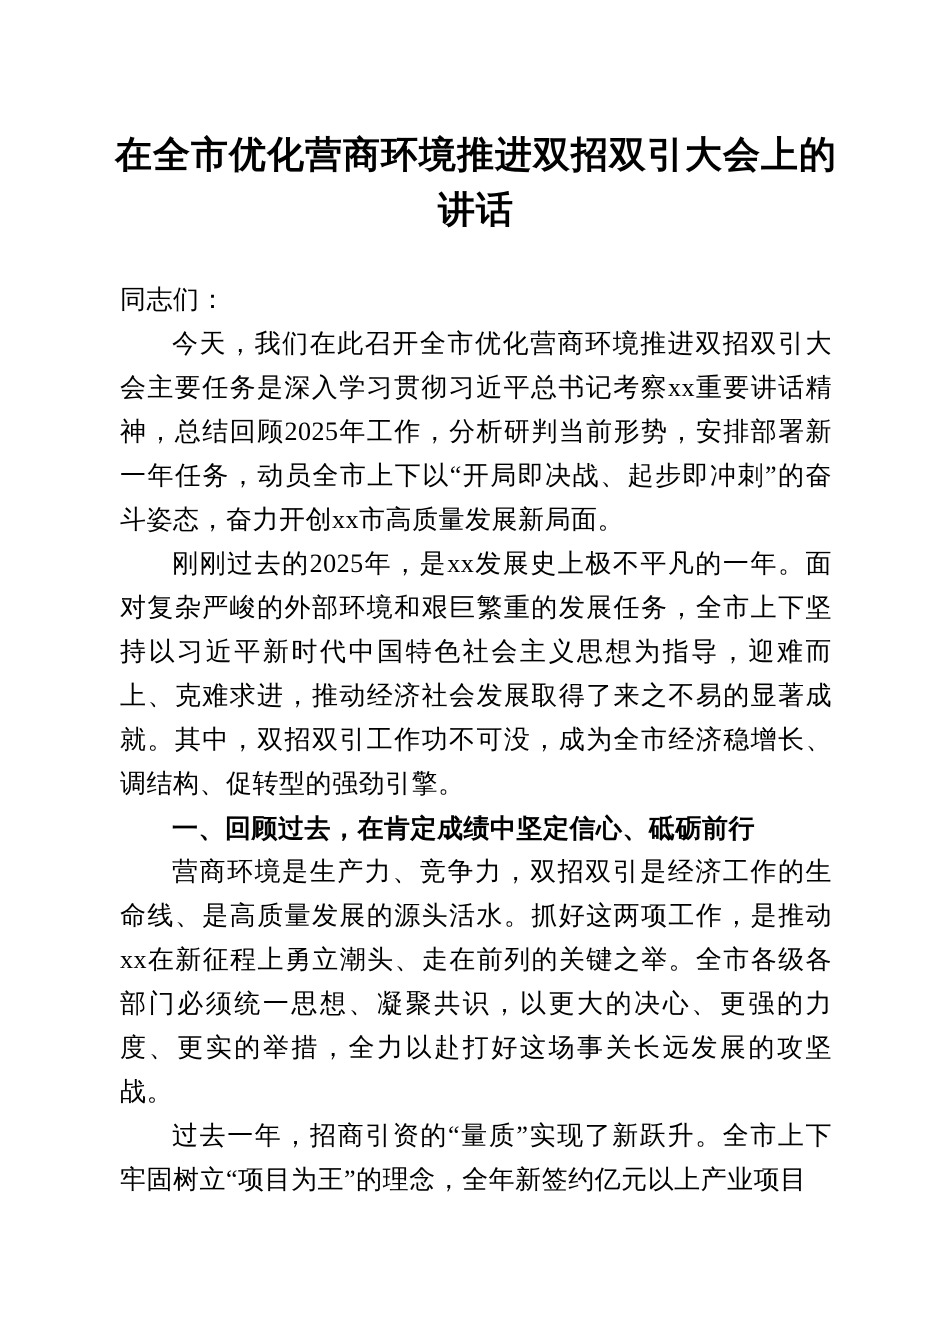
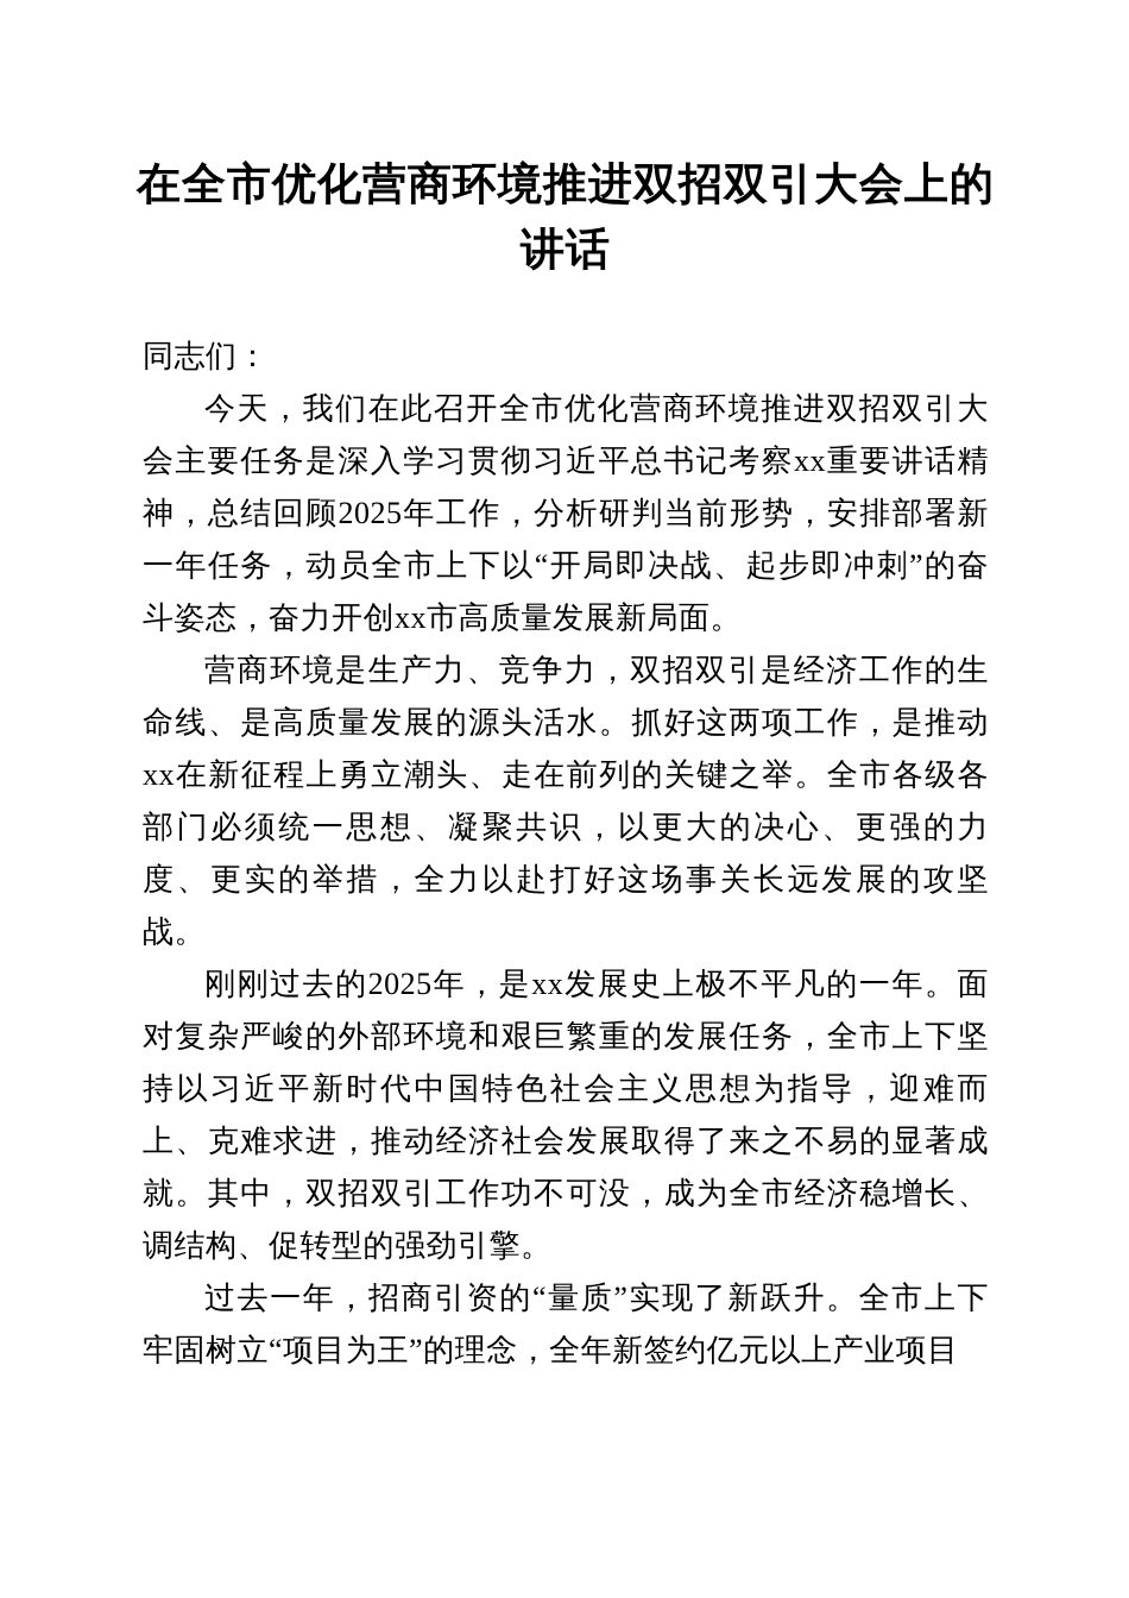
  在全市优化营商环境推进双招双引大会上的讲话
  同志们：
  今天，我们在此召开全市优化营商环境推进双招双引大会主要任务是深入学习贯彻习近平总书记考察xx重要讲话精神，总结回顾2025年工作，分析研判当前形势，安排部署新一年任务，动员全市上下以“开局即决战、起步即冲刺”的奋斗姿态，奋力开创xx市高质量发展新局面。
- 刚刚过去的2025年，是xx发展史上极不平凡的一年。面对复杂严峻的外部环境和艰巨繁重的发展任务，全市上下坚持以习近平新时代中国特色社会主义思想为指导，迎难而上、克难求进，推动经济社会发展取得了来之不易的显著成就。其中，双招双引工作功不可没，成为全市经济稳增长、调结构、促转型的强劲引擎。
+ 营商环境是生产力、竞争力，双招双引是经济工作的生命线、是高质量发展的源头活水。抓好这两项工作，是推动xx在新征程上勇立潮头、走在前列的关键之举。全市各级各部门必须统一思想、凝聚共识，以更大的决心、更强的力度、更实的举措，全力以赴打好这场事关长远发展的攻坚战。
- 一、回顾过去，在肯定成绩中坚定信心、砥砺前行
- 营商环境是生产力、竞争力，双招双引是经济工作的生命线、是高质量发展的源头活水。抓好这两项工作，是推动xx在新征程上勇立潮头、走在前列的关键之举。全市各级各部门必须统一思想、凝聚共识，以更大的决心、更强的力度、更实的举措，全力以赴打好这场事关长远发展的攻坚战。
+ 刚刚过去的2025年，是xx发展史上极不平凡的一年。面对复杂严峻的外部环境和艰巨繁重的发展任务，全市上下坚持以习近平新时代中国特色社会主义思想为指导，迎难而上、克难求进，推动经济社会发展取得了来之不易的显著成就。其中，双招双引工作功不可没，成为全市经济稳增长、调结构、促转型的强劲引擎。
  过去一年，招商引资的“量质”实现了新跃升。全市上下牢固树立“项目为王”的理念，全年新签约亿元以上产业项目
